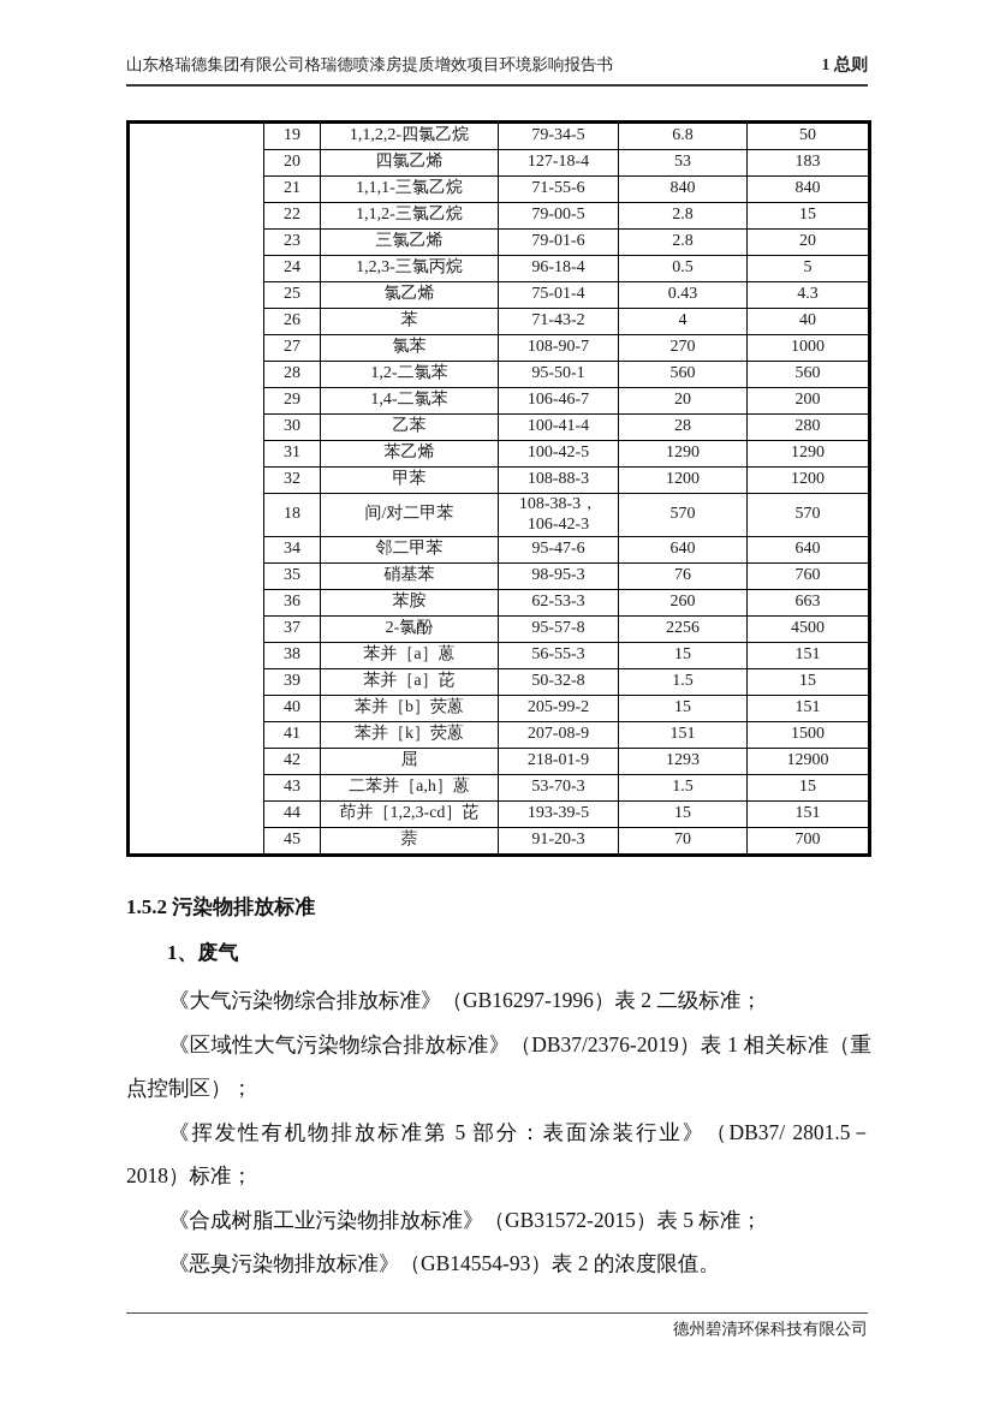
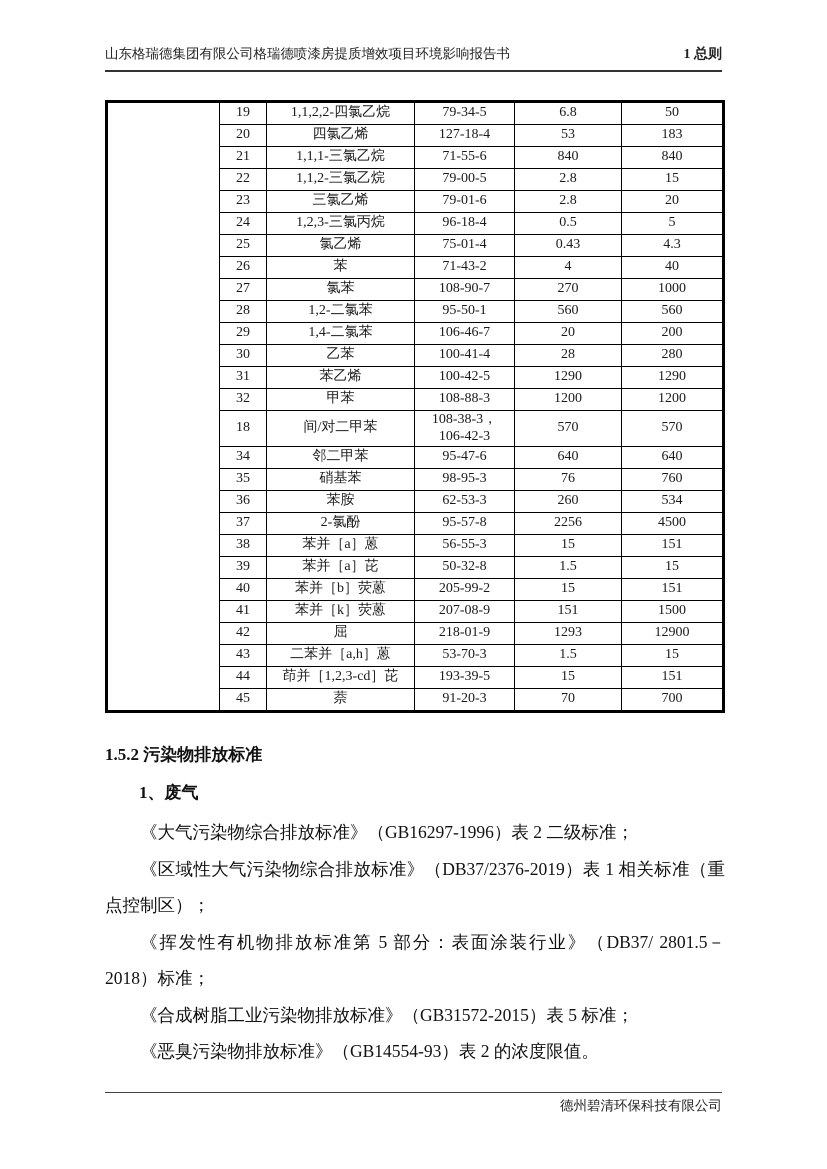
  山东格瑞德集团有限公司格瑞德喷漆房提质增效项目环境影响报告书
  1 总则
  	19	1,1,2,2-四氯乙烷	79-34-5	6.8	50
  20	四氯乙烯	127-18-4	53	183
  21	1,1,1-三氯乙烷	71-55-6	840	840
  22	1,1,2-三氯乙烷	79-00-5	2.8	15
  23	三氯乙烯	79-01-6	2.8	20
  24	1,2,3-三氯丙烷	96-18-4	0.5	5
  25	氯乙烯	75-01-4	0.43	4.3
  26	苯	71-43-2	4	40
  27	氯苯	108-90-7	270	1000
  28	1,2-二氯苯	95-50-1	560	560
  29	1,4-二氯苯	106-46-7	20	200
  30	乙苯	100-41-4	28	280
  31	苯乙烯	100-42-5	1290	1290
  32	甲苯	108-88-3	1200	1200
  18	间/对二甲苯	108-38-3，106-42-3	570	570
  34	邻二甲苯	95-47-6	640	640
  35	硝基苯	98-95-3	76	760
- 36	苯胺	62-53-3	260	663
+ 36	苯胺	62-53-3	260	534
  37	2-氯酚	95-57-8	2256	4500
  38	苯并［a］蒽	56-55-3	15	151
  39	苯并［a］芘	50-32-8	1.5	15
  40	苯并［b］荧蒽	205-99-2	15	151
  41	苯并［k］荧蒽	207-08-9	151	1500
  42	屈	218-01-9	1293	12900
  43	二苯并［a,h］蒽	53-70-3	1.5	15
  44	茚并［1,2,3-cd］芘	193-39-5	15	151
  45	萘	91-20-3	70	700
  1.5.2 污染物排放标准
  1、废气
  《大气污染物综合排放标准》（GB16297-1996）表 2 二级标准；
  《区域性大气污染物综合排放标准》（DB37/2376-2019）表 1 相关标准（重点控制区）；
  《挥发性有机物排放标准第 5 部分：表面涂装行业》（DB37/ 2801.5－2018）标准；
  《合成树脂工业污染物排放标准》（GB31572-2015）表 5 标准；
  《恶臭污染物排放标准》（GB14554-93）表 2 的浓度限值。
  德州碧清环保科技有限公司
